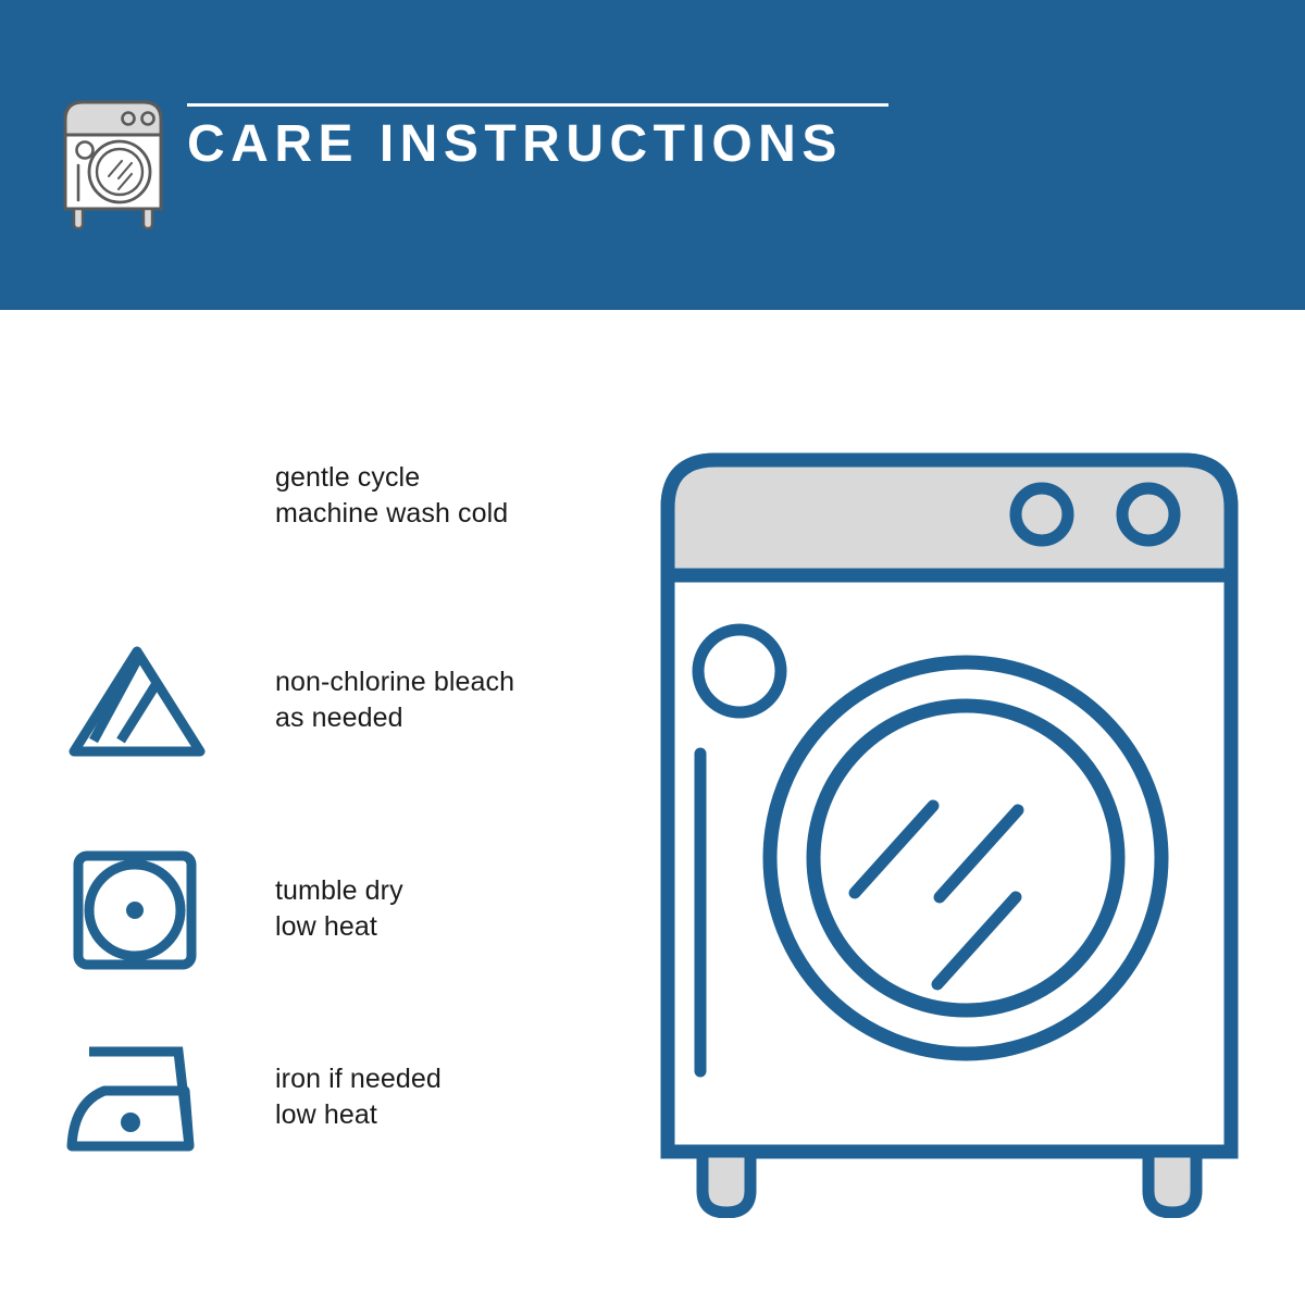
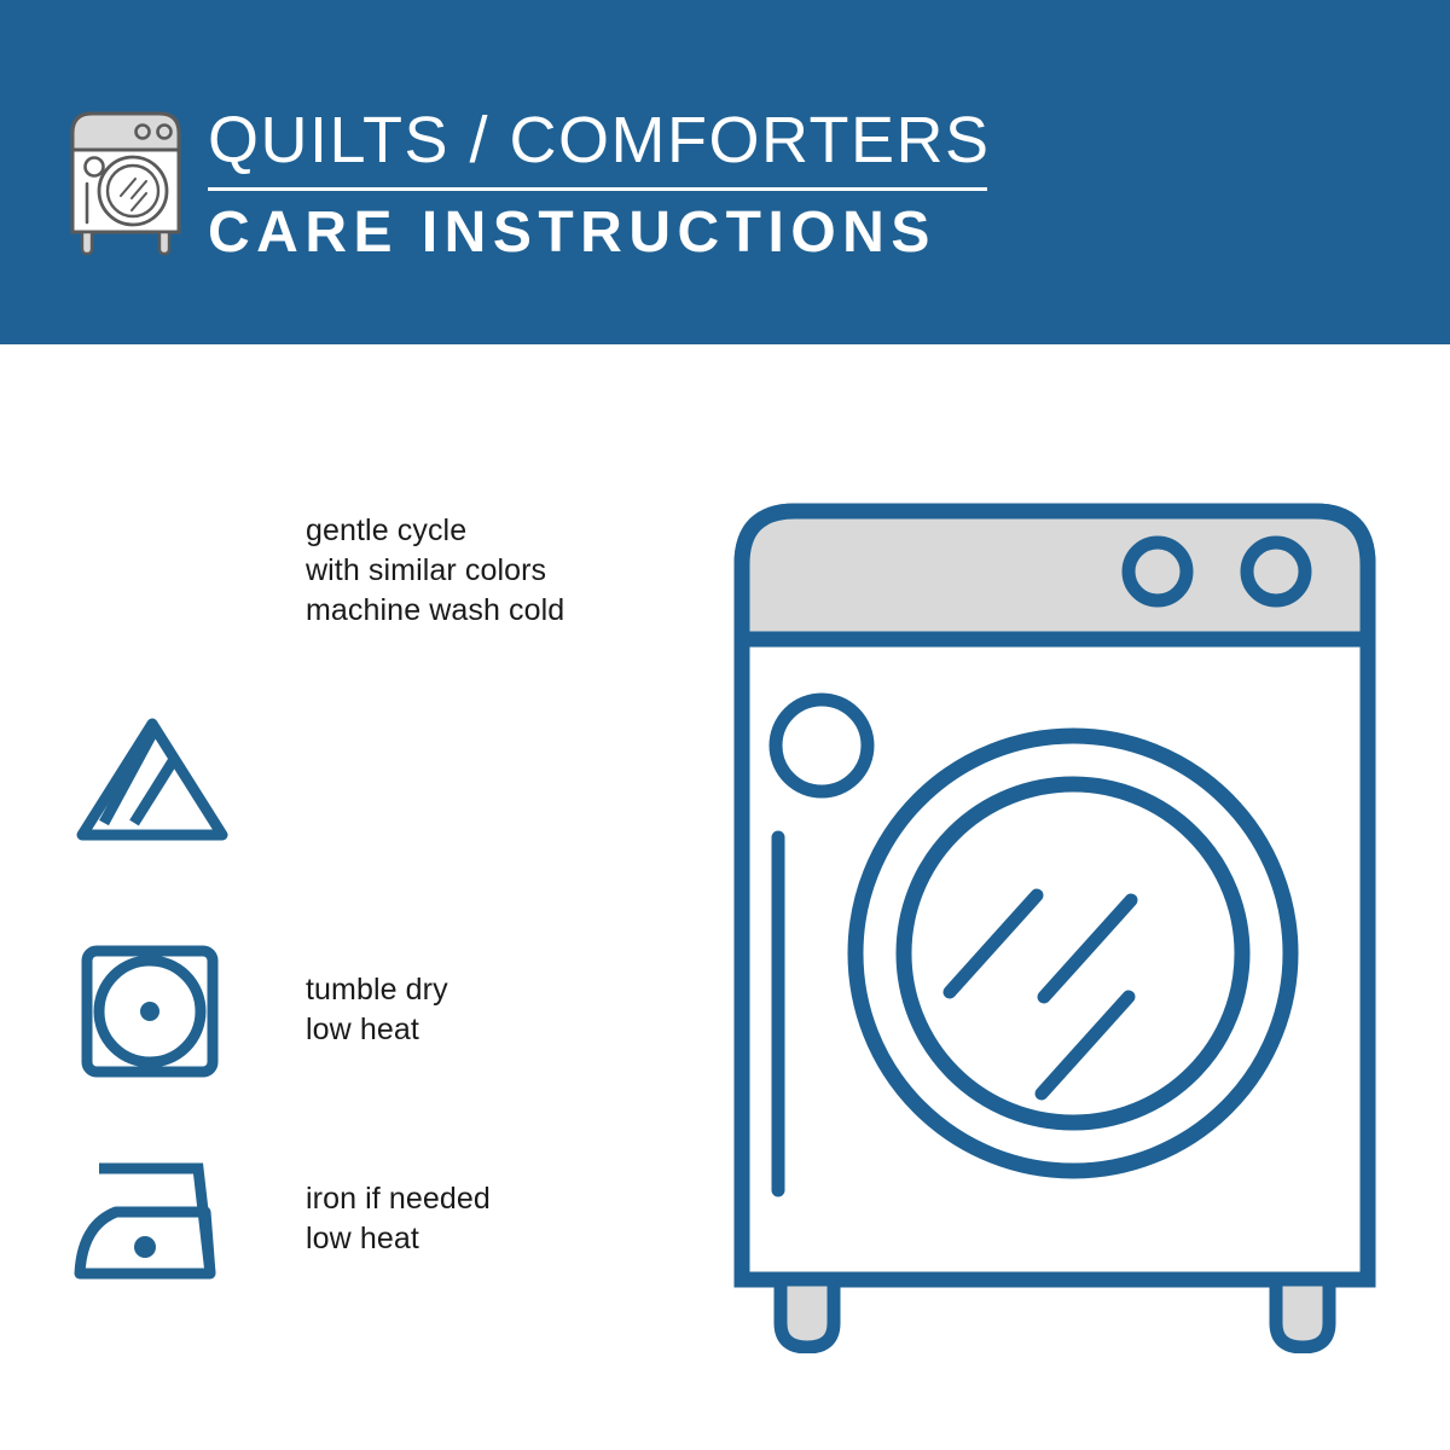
+ QUILTS / COMFORTERS
  CARE INSTRUCTIONS
  gentle cycle
+ with similar colors
  machine wash cold
- non-chlorine bleach
- as needed
  tumble dry
  low heat
  iron if needed
  low heat
